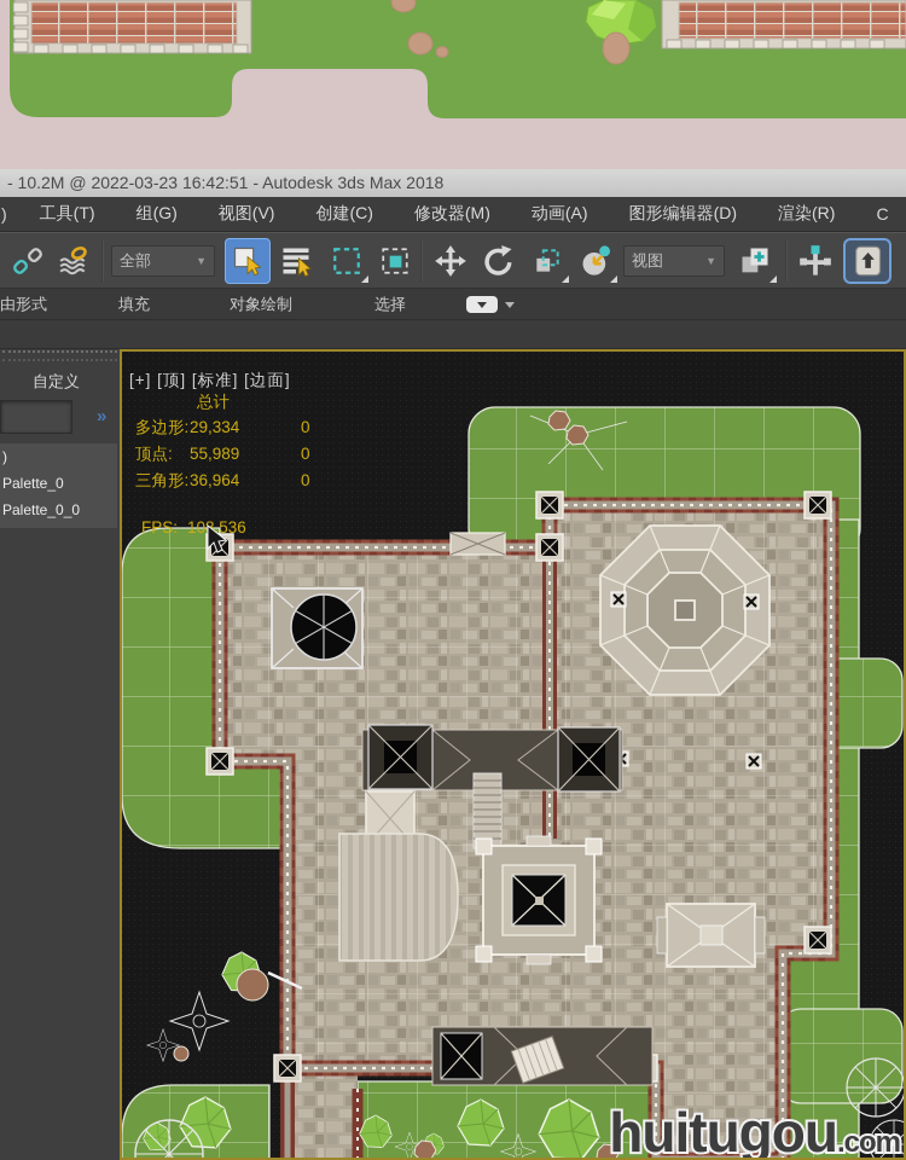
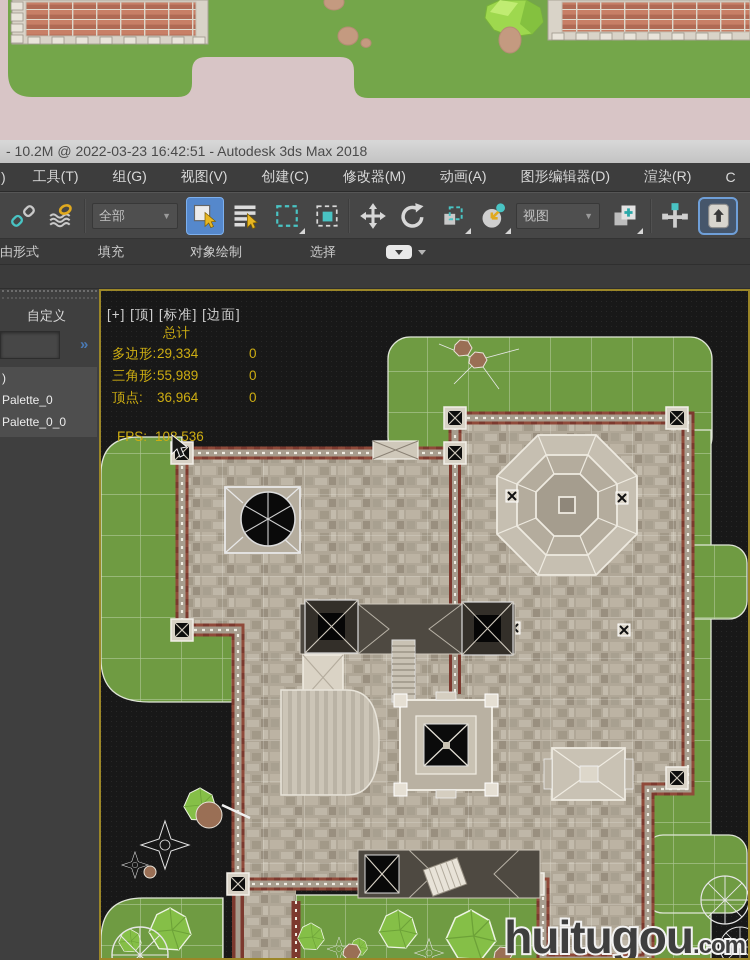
  - 10.2M @ 2022-03-23 16:42:51 - Autodesk 3ds Max 2018
  )
  工具(T)
  组(G)
  视图(V)
  创建(C)
  修改器(M)
  动画(A)
  图形编辑器(D)
  渲染(R)
  C
  全部
  ▼
  视图
  ▼
  由形式
  填充
  对象绘制
  选择
  自定义
  »
  )
  Palette_0
  Palette_0_0
  huitugou.com
  [+] [顶] [标准] [边面]
  总计
  多边形:
  29,334
  0
- 顶点:
+ 三角形:
  55,989
  0
- 三角形:
+ 顶点:
  36,964
  0
  FPS:
  10.536
